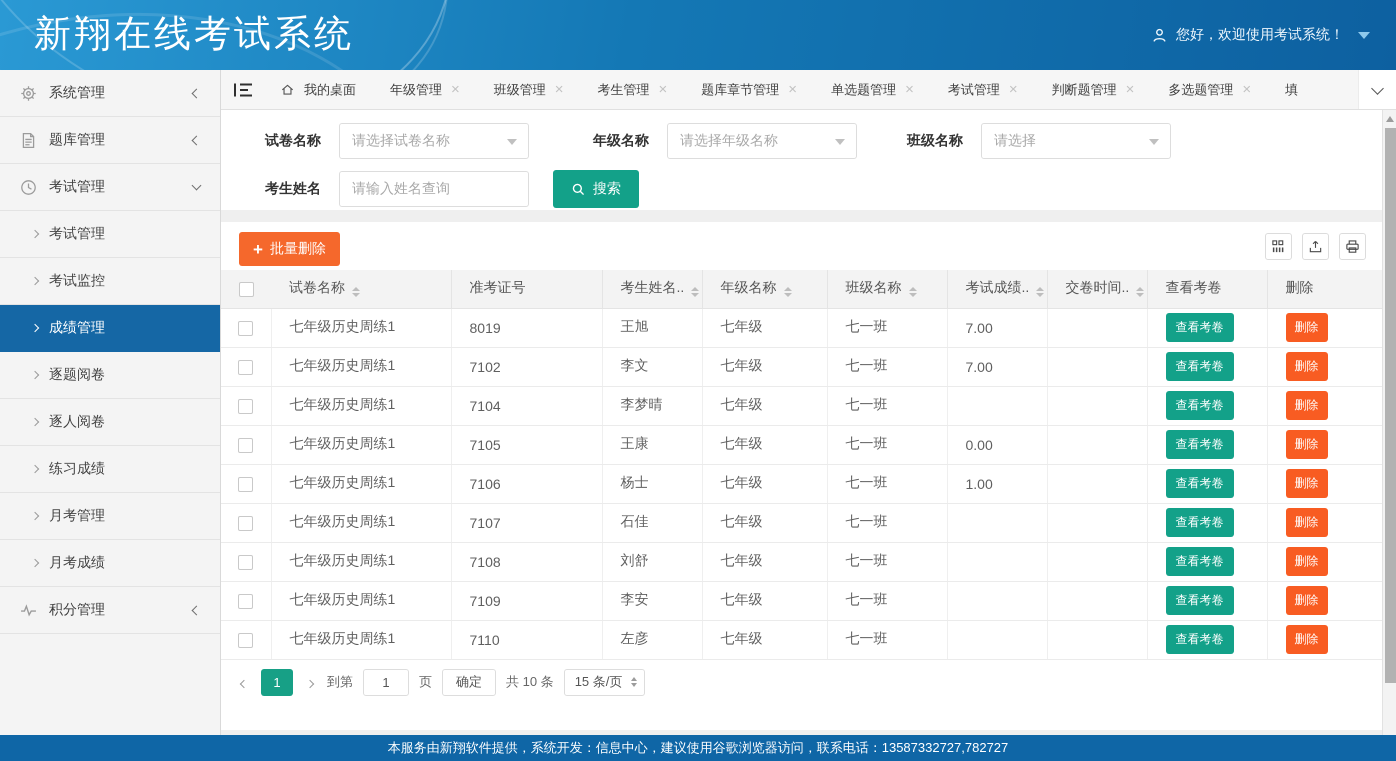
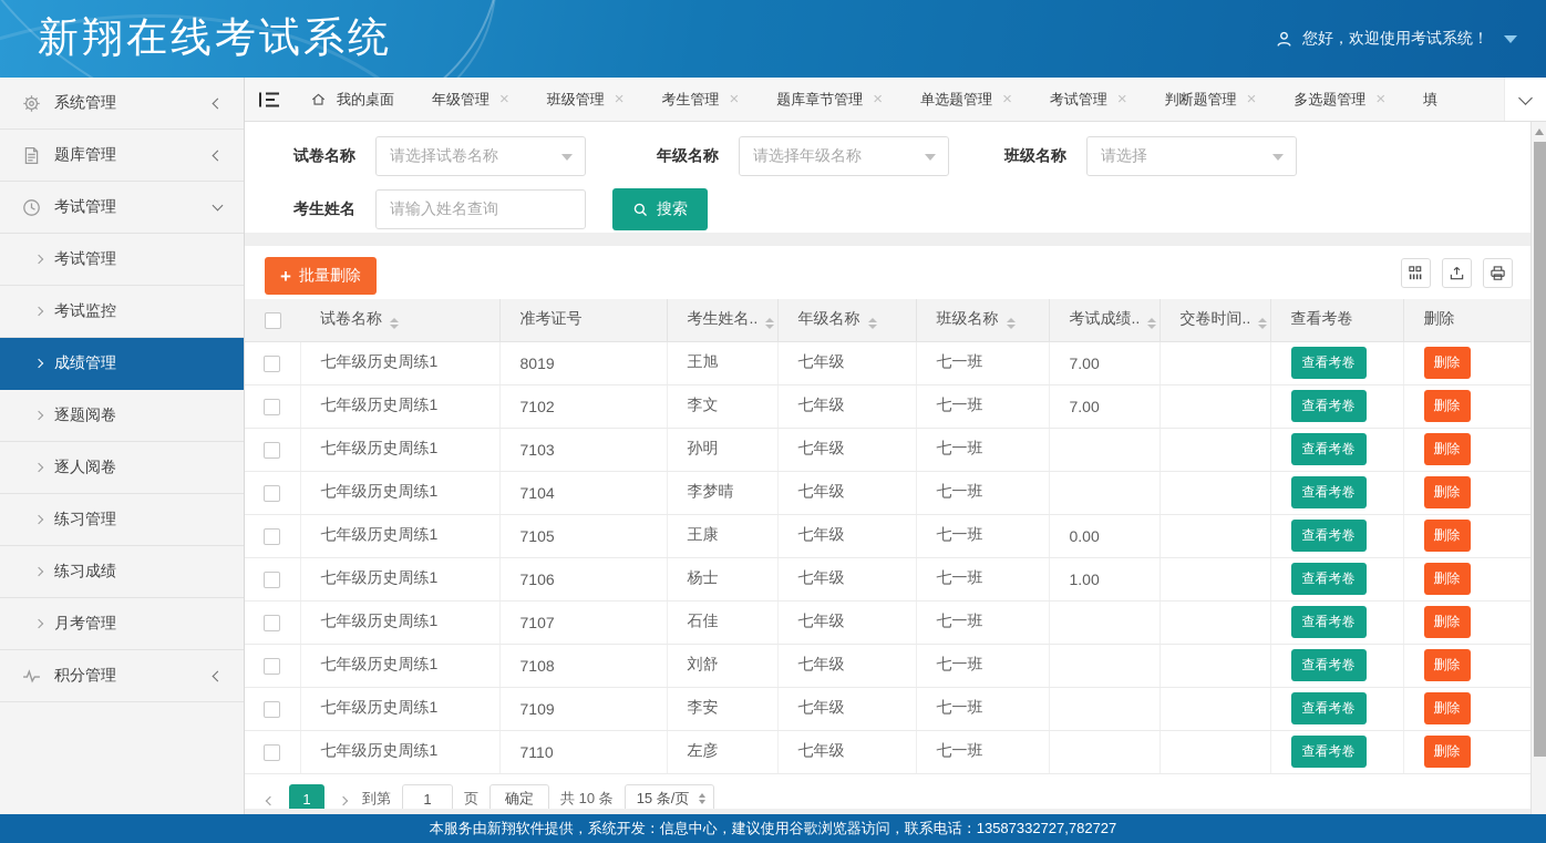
  新翔在线考试系统
  您好，欢迎使用考试系统！
  系统管理
  题库管理
  考试管理
  考试管理
  考试监控
  成绩管理
  逐题阅卷
  逐人阅卷
+ 练习管理
  练习成绩
  月考管理
- 月考成绩
  积分管理
  我的桌面
  年级管理
  ×
  班级管理
  ×
  考生管理
  ×
  题库章节管理
  ×
  单选题管理
  ×
  考试管理
  ×
  判断题管理
  ×
  多选题管理
  ×
  填
  试卷名称
  请选择试卷名称
  年级名称
  请选择年级名称
  班级名称
  请选择
  考生姓名
  请输入姓名查询
  搜索
  +
  批量删除
  		试卷名称	准考证号	考生姓名..	年级名称	班级名称	考试成绩..	交卷时间..	查看考卷	删除
  	七年级历史周练1	8019	王旭	七年级	七一班	7.00		查看考卷	删除
  	七年级历史周练1	7102	李文	七年级	七一班	7.00		查看考卷	删除
+ 	七年级历史周练1	7103	孙明	七年级	七一班			查看考卷	删除
  	七年级历史周练1	7104	李梦晴	七年级	七一班			查看考卷	删除
  	七年级历史周练1	7105	王康	七年级	七一班	0.00		查看考卷	删除
  	七年级历史周练1	7106	杨士	七年级	七一班	1.00		查看考卷	删除
  	七年级历史周练1	7107	石佳	七年级	七一班			查看考卷	删除
  	七年级历史周练1	7108	刘舒	七年级	七一班			查看考卷	删除
  	七年级历史周练1	7109	李安	七年级	七一班			查看考卷	删除
  	七年级历史周练1	7110	左彦	七年级	七一班			查看考卷	删除
  1
  到第
  1
  页
  确定
  共 10 条
  15 条/页
  本服务由新翔软件提供，系统开发：信息中心，建议使用谷歌浏览器访问，联系电话：13587332727,782727
